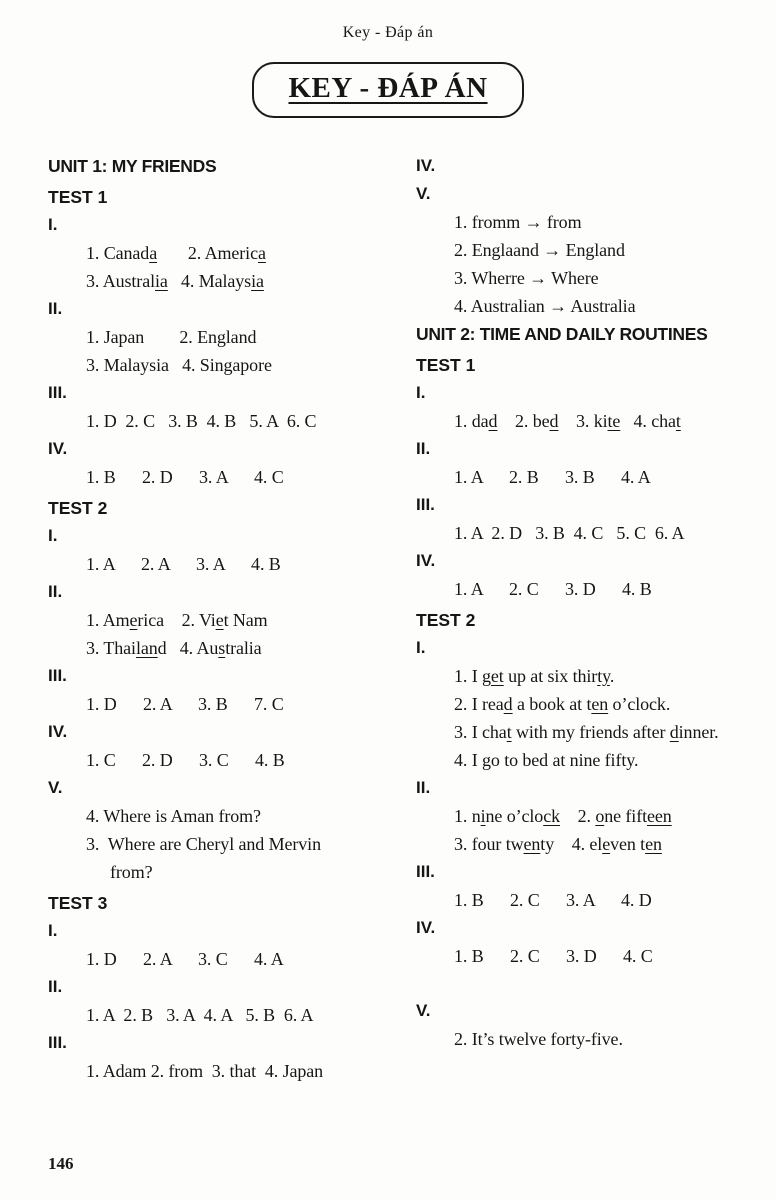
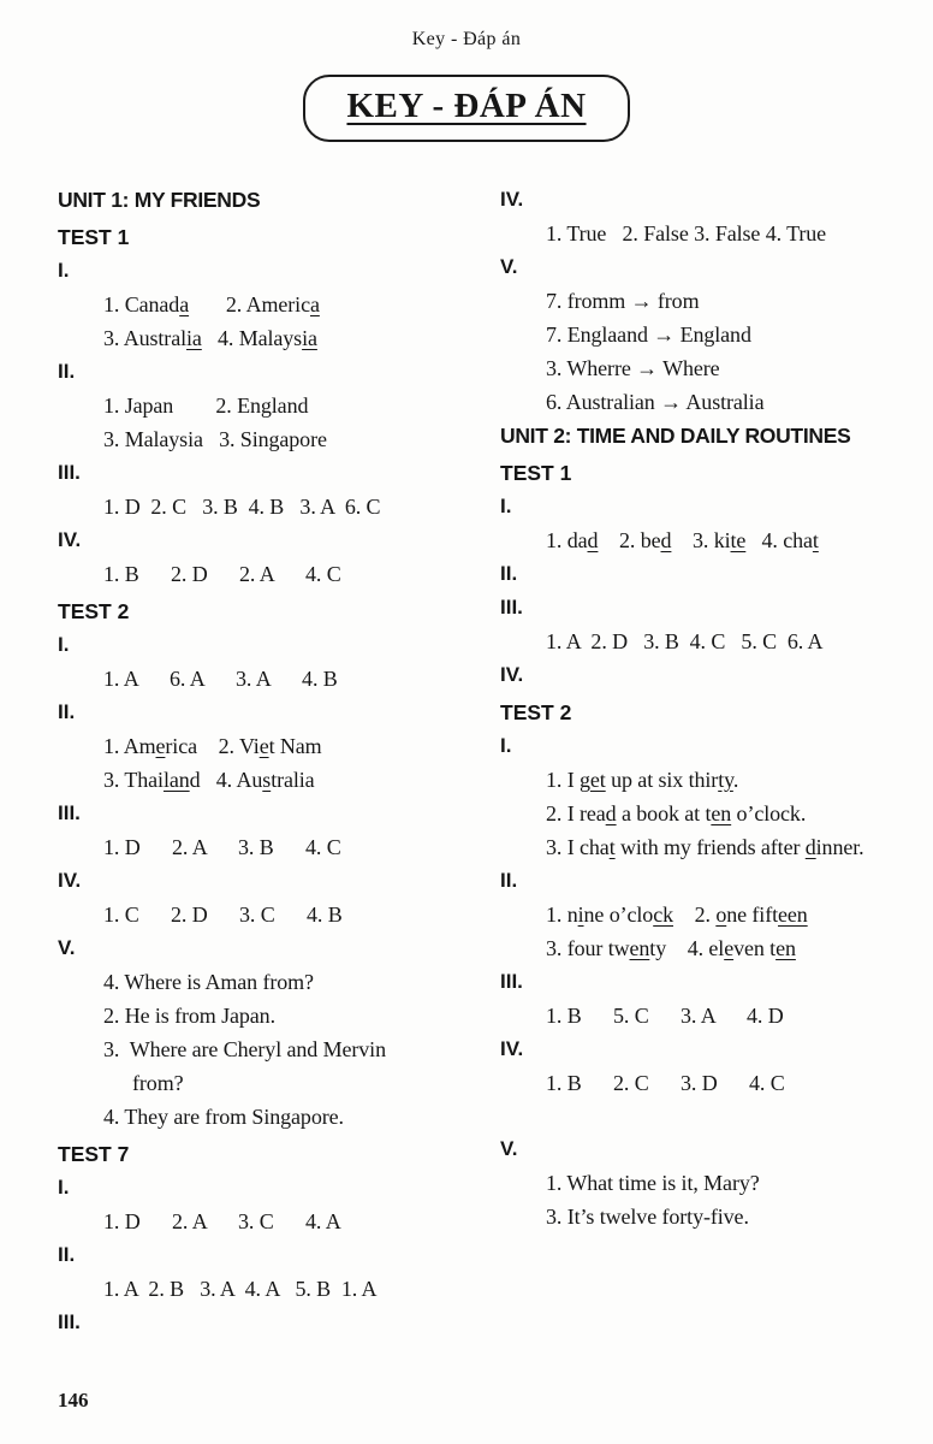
  Key - Đáp án
  KEY - ĐÁP ÁN
  UNIT 1: MY FRIENDS
  TEST 1
  I.
  1. Canada 2. America
  3. Australia 4. Malaysia
  II.
  1. Japan 2. England
- 3. Malaysia 4. Singapore
+ 3. Malaysia 3. Singapore
  III.
- 1. D 2. C 3. B 4. B 5. A 6. C
+ 1. D 2. C 3. B 4. B 3. A 6. C
  IV.
- 1. B 2. D 3. A 4. C
+ 1. B 2. D 2. A 4. C
  TEST 2
  I.
- 1. A 2. A 3. A 4. B
+ 1. A 6. A 3. A 4. B
  II.
  1. America 2. Viet Nam
  3. Thailand 4. Australia
  III.
- 1. D 2. A 3. B 7. C
+ 1. D 2. A 3. B 4. C
  IV.
  1. C 2. D 3. C 4. B
  V.
  4. Where is Aman from?
+ 2. He is from Japan.
  3. Where are Cheryl and Mervin
  from?
+ 4. They are from Singapore.
- TEST 3
+ TEST 7
  I.
  1. D 2. A 3. C 4. A
  II.
- 1. A 2. B 3. A 4. A 5. B 6. A
+ 1. A 2. B 3. A 4. A 5. B 1. A
  III.
- 1. Adam 2. from 3. that 4. Japan
  IV.
+ 1. True 2. False 3. False 4. True
  V.
- 1. fromm → from
+ 7. fromm → from
- 2. Englaand → England
+ 7. Englaand → England
  3. Wherre → Where
- 4. Australian → Australia
+ 6. Australian → Australia
  UNIT 2: TIME AND DAILY ROUTINES
  TEST 1
  I.
  1. dad 2. bed 3. kite 4. chat
  II.
- 1. A 2. B 3. B 4. A
  III.
  1. A 2. D 3. B 4. C 5. C 6. A
  IV.
- 1. A 2. C 3. D 4. B
  TEST 2
  I.
  1. I get up at six thirty.
  2. I read a book at ten o’clock.
  3. I chat with my friends after dinner.
- 4. I go to bed at nine fifty.
  II.
  1. nine o’clock 2. one fifteen
  3. four twenty 4. eleven ten
  III.
- 1. B 2. C 3. A 4. D
+ 1. B 5. C 3. A 4. D
  IV.
  1. B 2. C 3. D 4. C
  V.
+ 1. What time is it, Mary?
- 2. It’s twelve forty-five.
+ 3. It’s twelve forty-five.
  146
